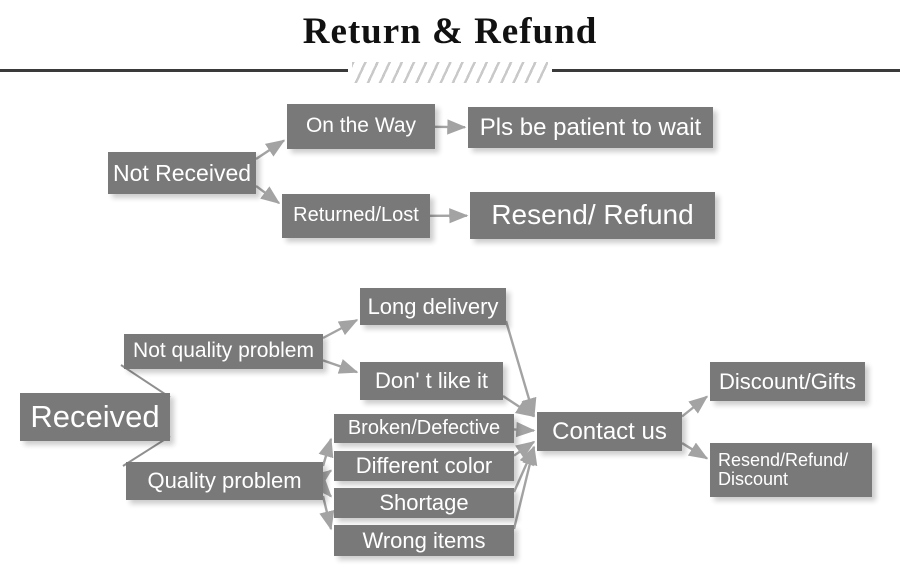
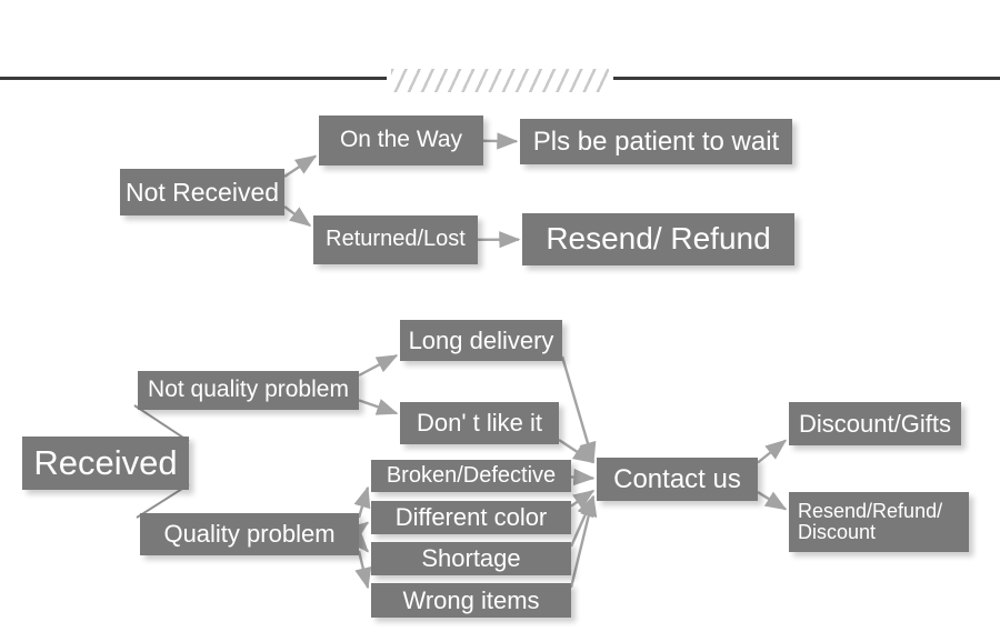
- Return & Refund
  Not Received
  On the Way
  Pls be patient to wait
  Returned/Lost
  Resend/ Refund
  Received
  Not quality problem
  Quality problem
  Long delivery
  Don' t like it
  Broken/Defective
  Different color
  Shortage
  Wrong items
  Contact us
  Discount/Gifts
  Resend/Refund/
  Discount
